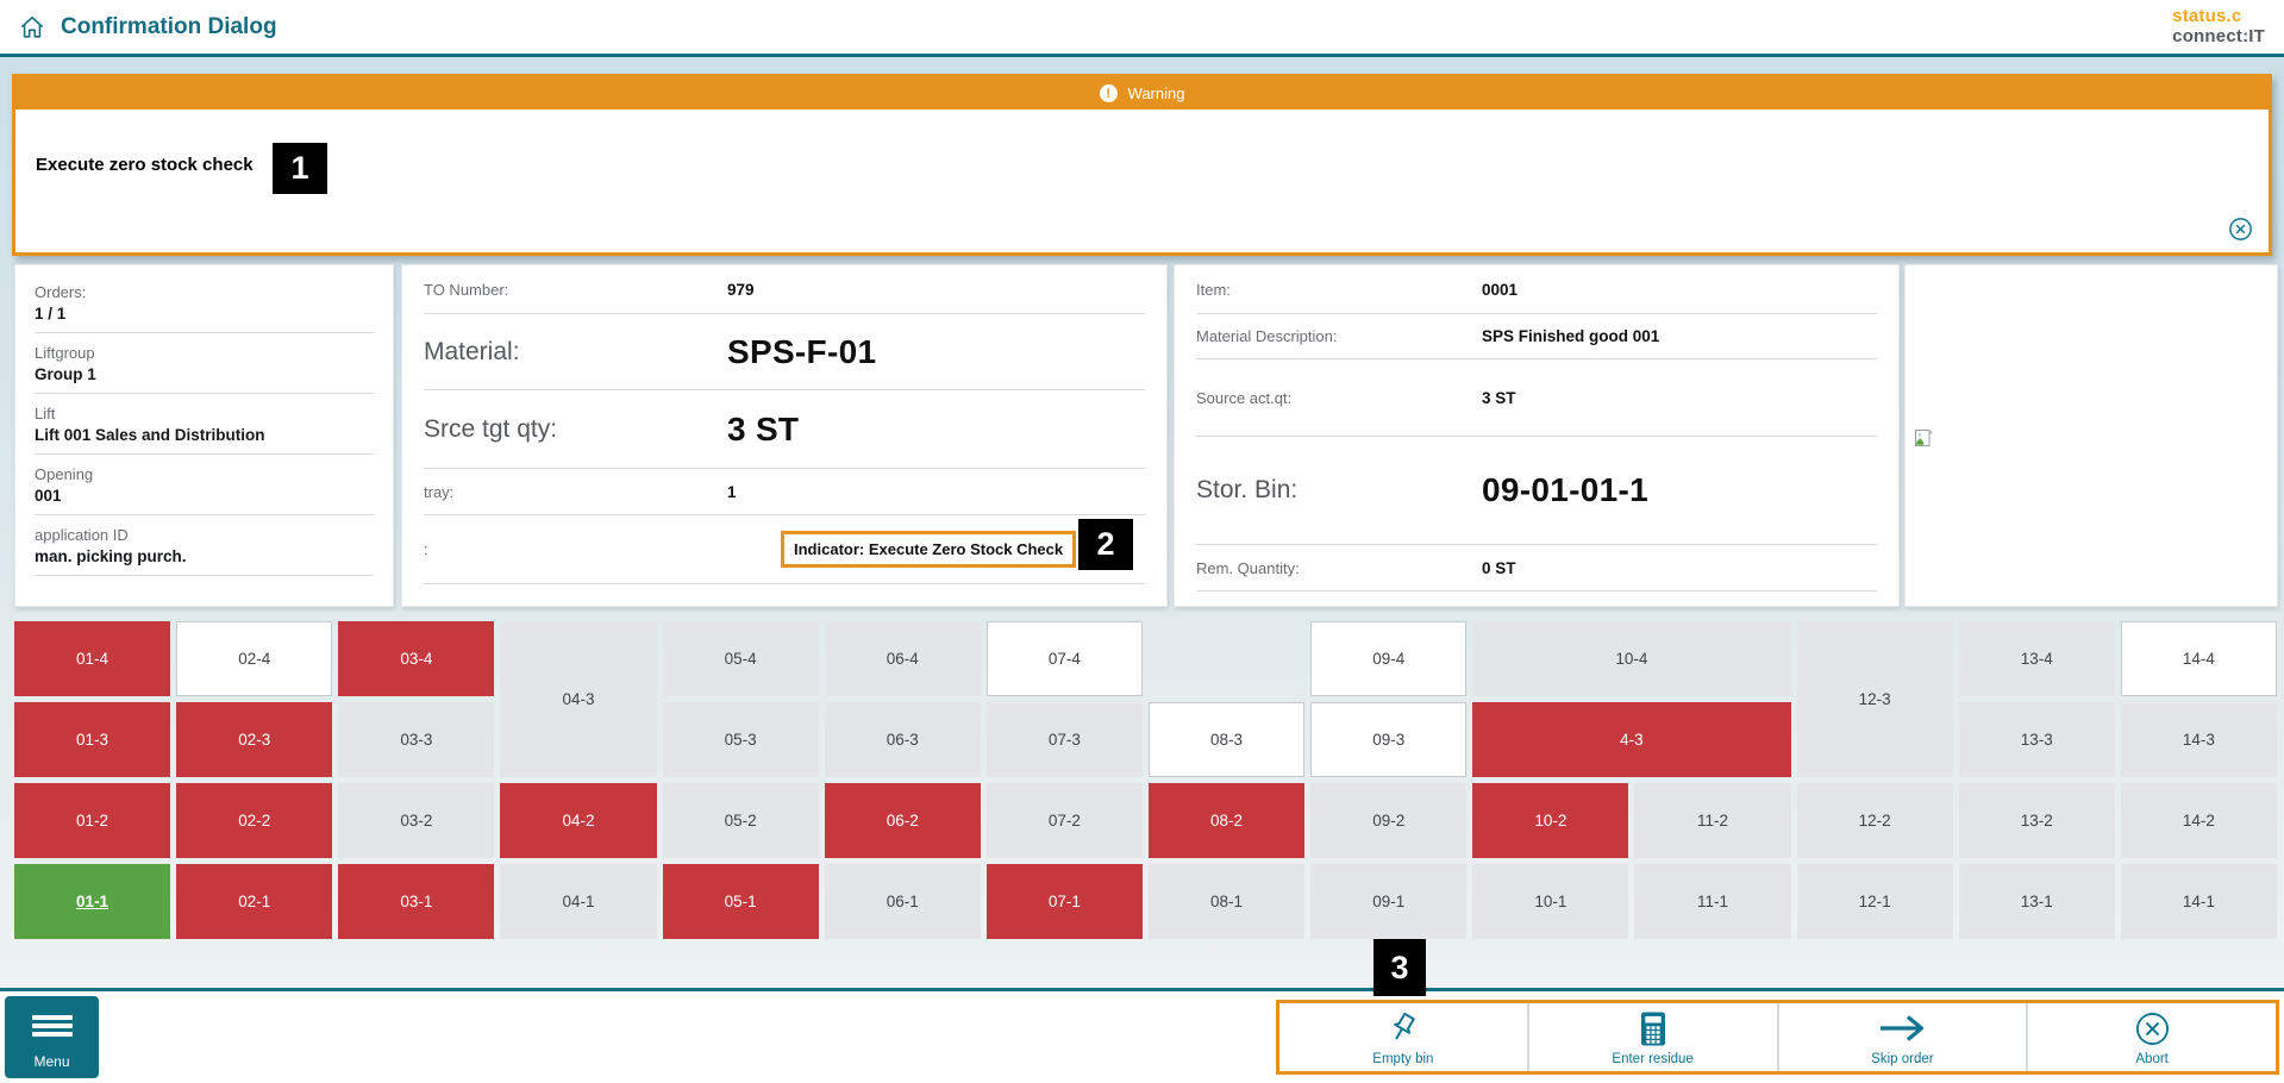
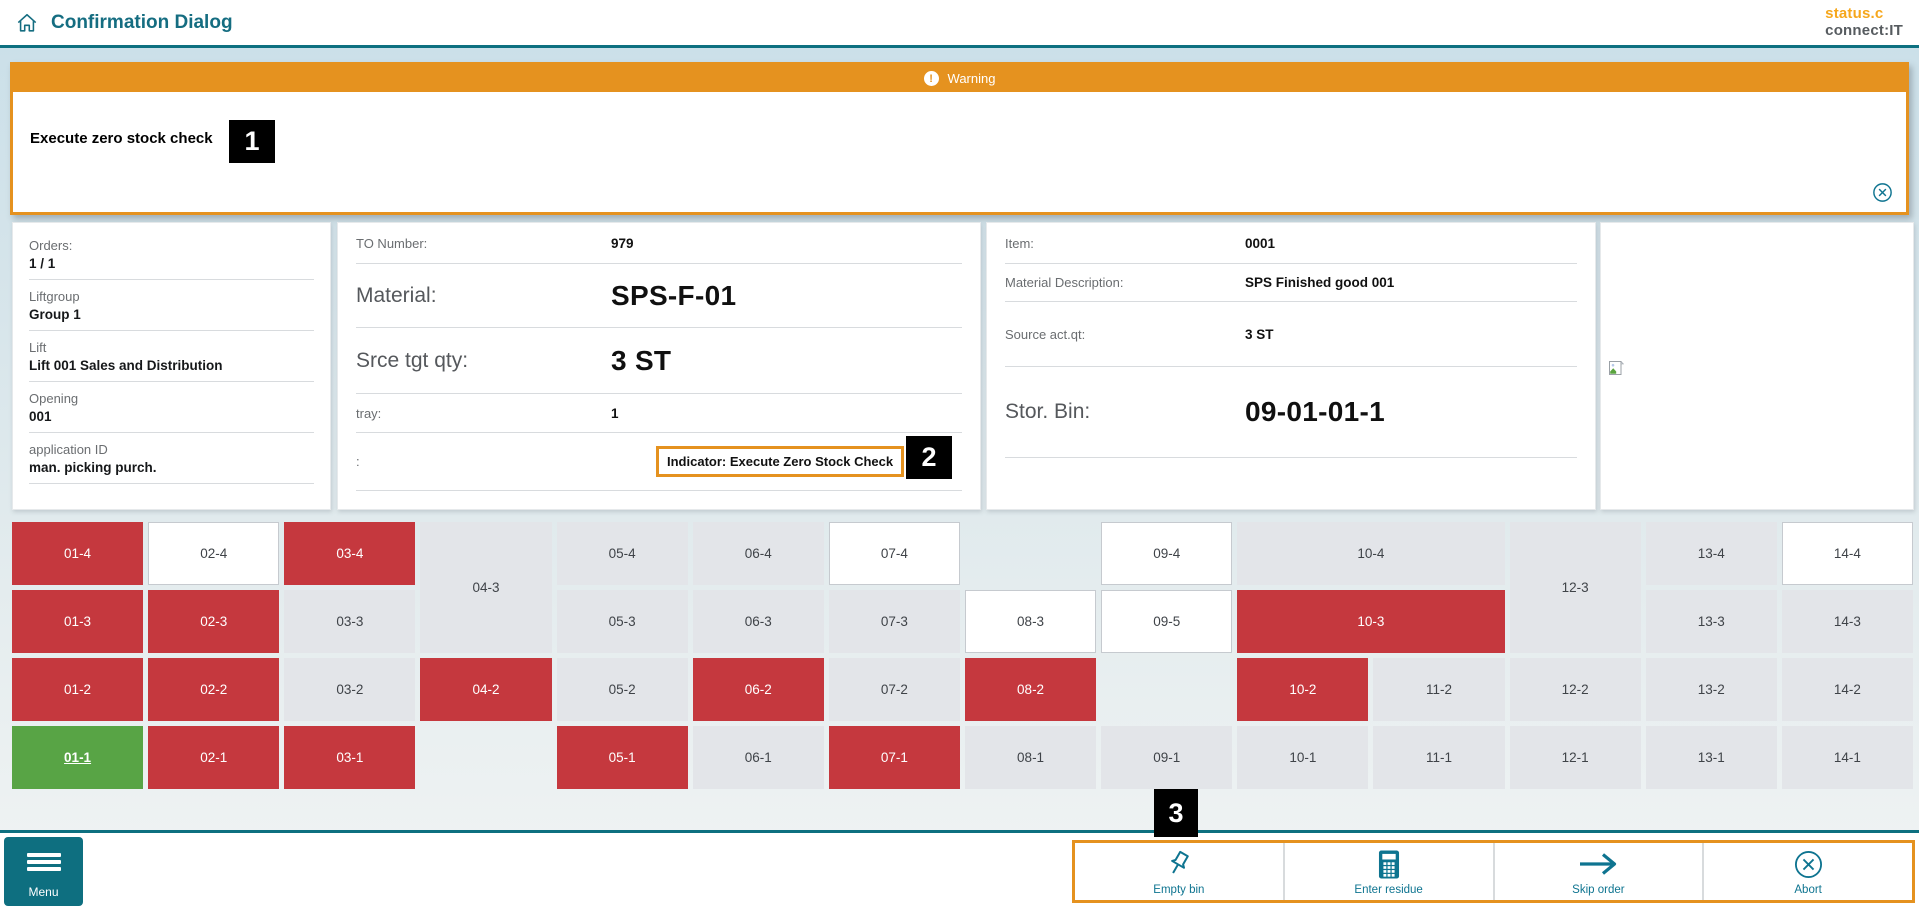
  Confirmation Dialog
  status.c
  connect:IT
  !
  Warning
  Execute zero stock check
  1
  Orders:
  1 / 1
  Liftgroup
  Group 1
  Lift
  Lift 001 Sales and Distribution
  Opening
  001
  application ID
  man. picking purch.
  TO Number:
  979
  Material:
  SPS-F-01
  Srce tgt qty:
  3 ST
  tray:
  1
  :
  Indicator: Execute Zero Stock Check
  2
  Item:
  0001
  Material Description:
  SPS Finished good 001
  Source act.qt:
  3 ST
  Stor. Bin:
  09-01-01-1
- Rem. Quantity:
- 0 ST
  01-4
  02-4
  03-4
  04-3
  05-4
  06-4
  07-4
  09-4
  10-4
  12-3
  13-4
  14-4
  01-3
  02-3
  03-3
  05-3
  06-3
  07-3
  08-3
- 09-3
+ 09-5
- 4-3
+ 10-3
  13-3
  14-3
  01-2
  02-2
  03-2
  04-2
  05-2
  06-2
  07-2
  08-2
- 09-2
  10-2
  11-2
  12-2
  13-2
  14-2
  01-1
  02-1
  03-1
- 04-1
  05-1
  06-1
  07-1
  08-1
  09-1
  10-1
  11-1
  12-1
  13-1
  14-1
  Menu
  Empty bin
  Enter residue
  Skip order
  Abort
  3
